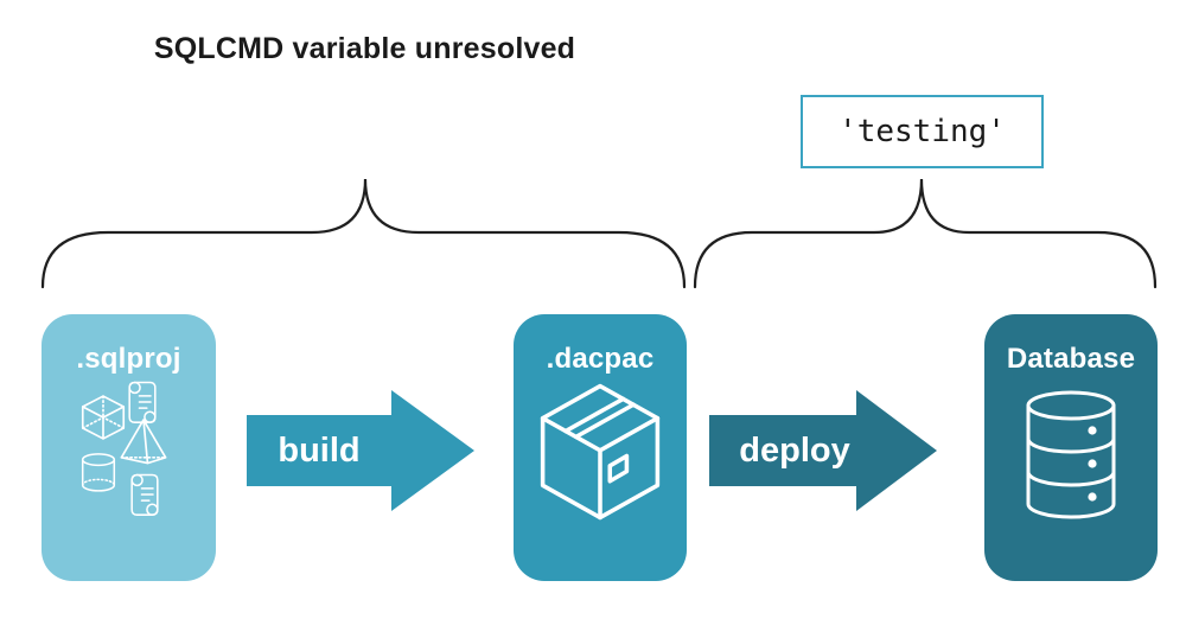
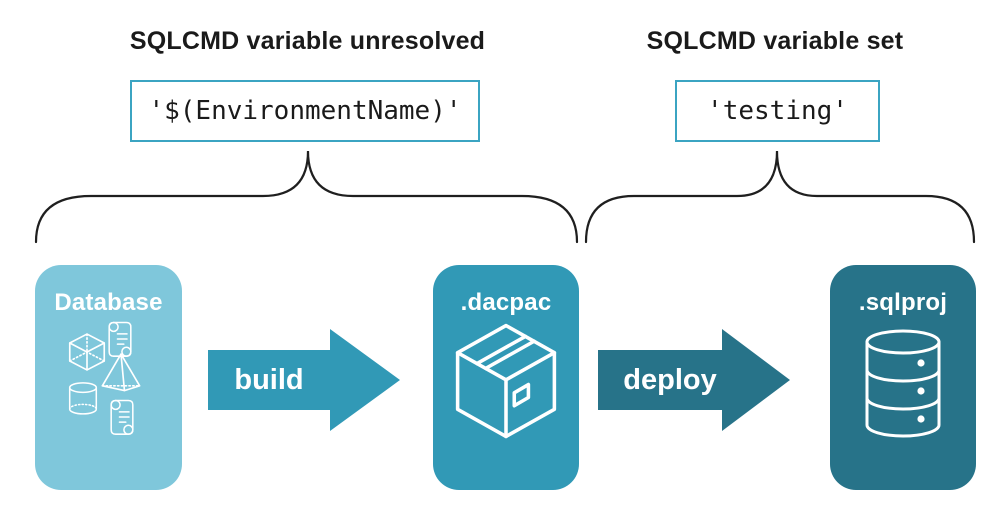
  SQLCMD variable unresolved
+ SQLCMD variable set
+ '$(EnvironmentName)'
  'testing'
  build
  deploy
- .sqlproj
+ Database
  .dacpac
- Database
+ .sqlproj
